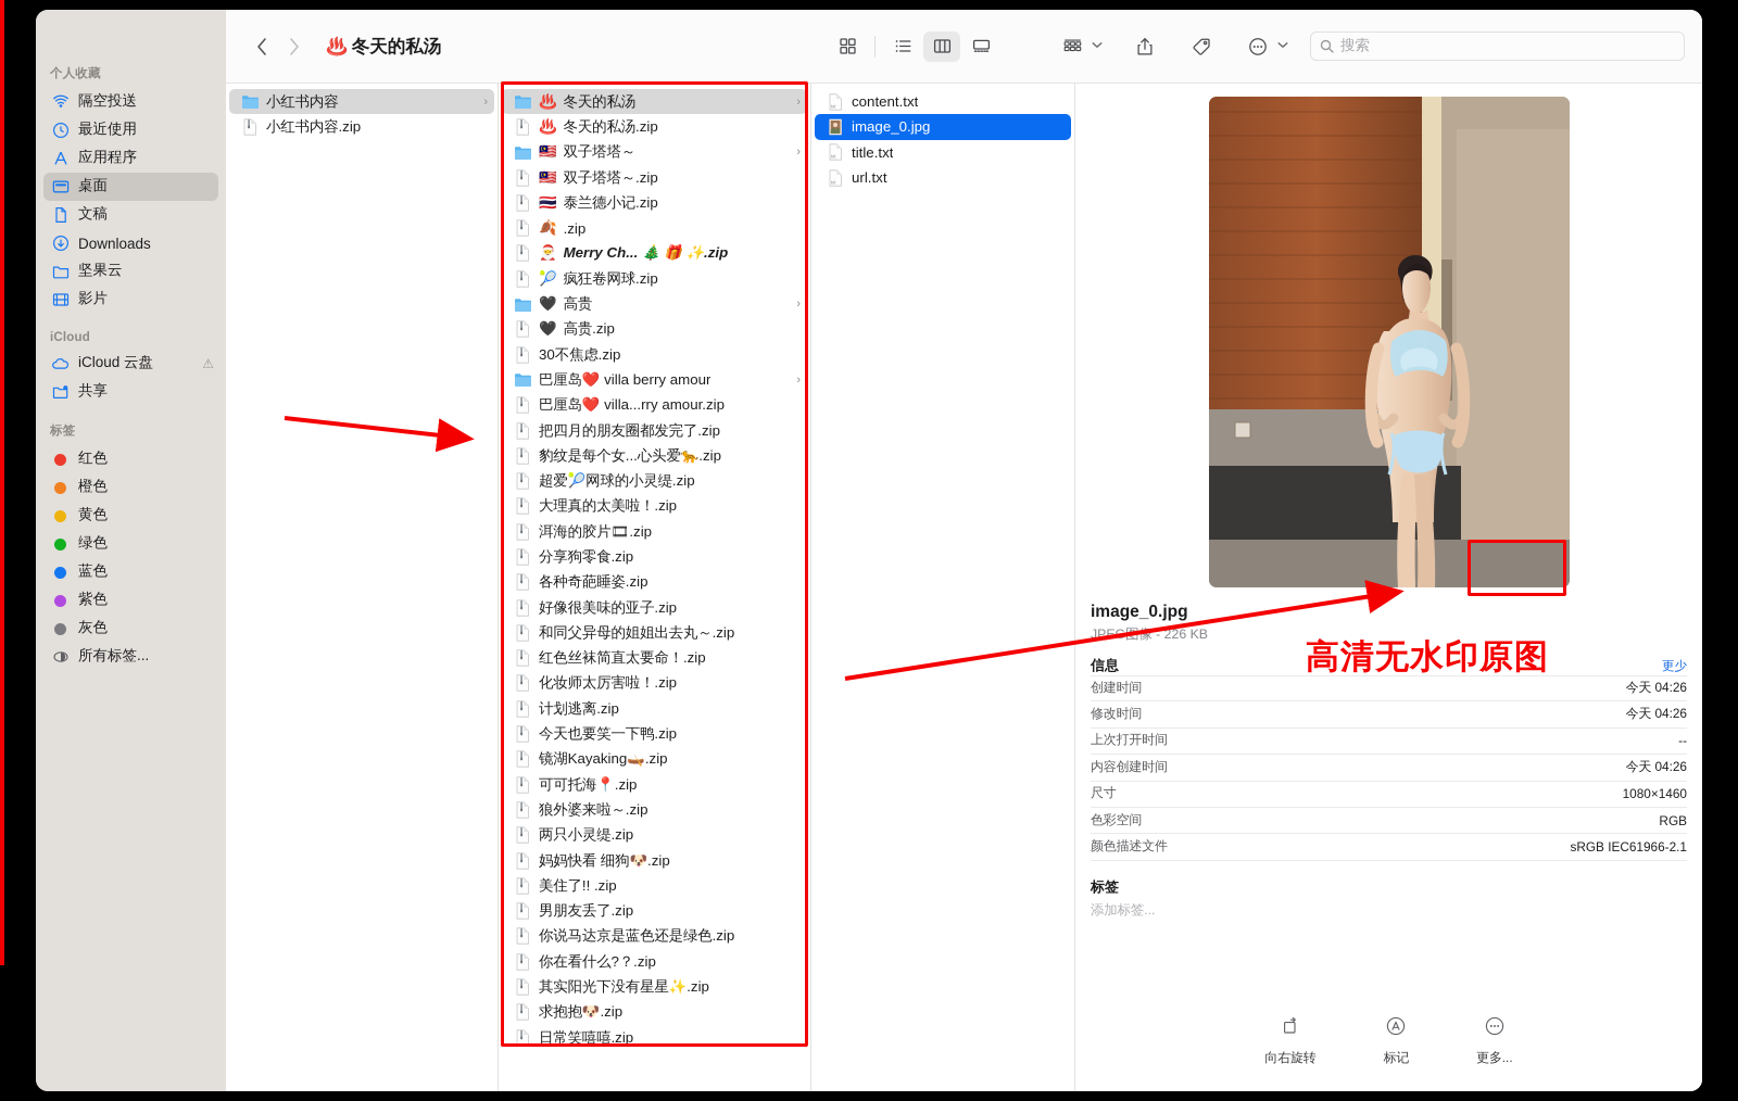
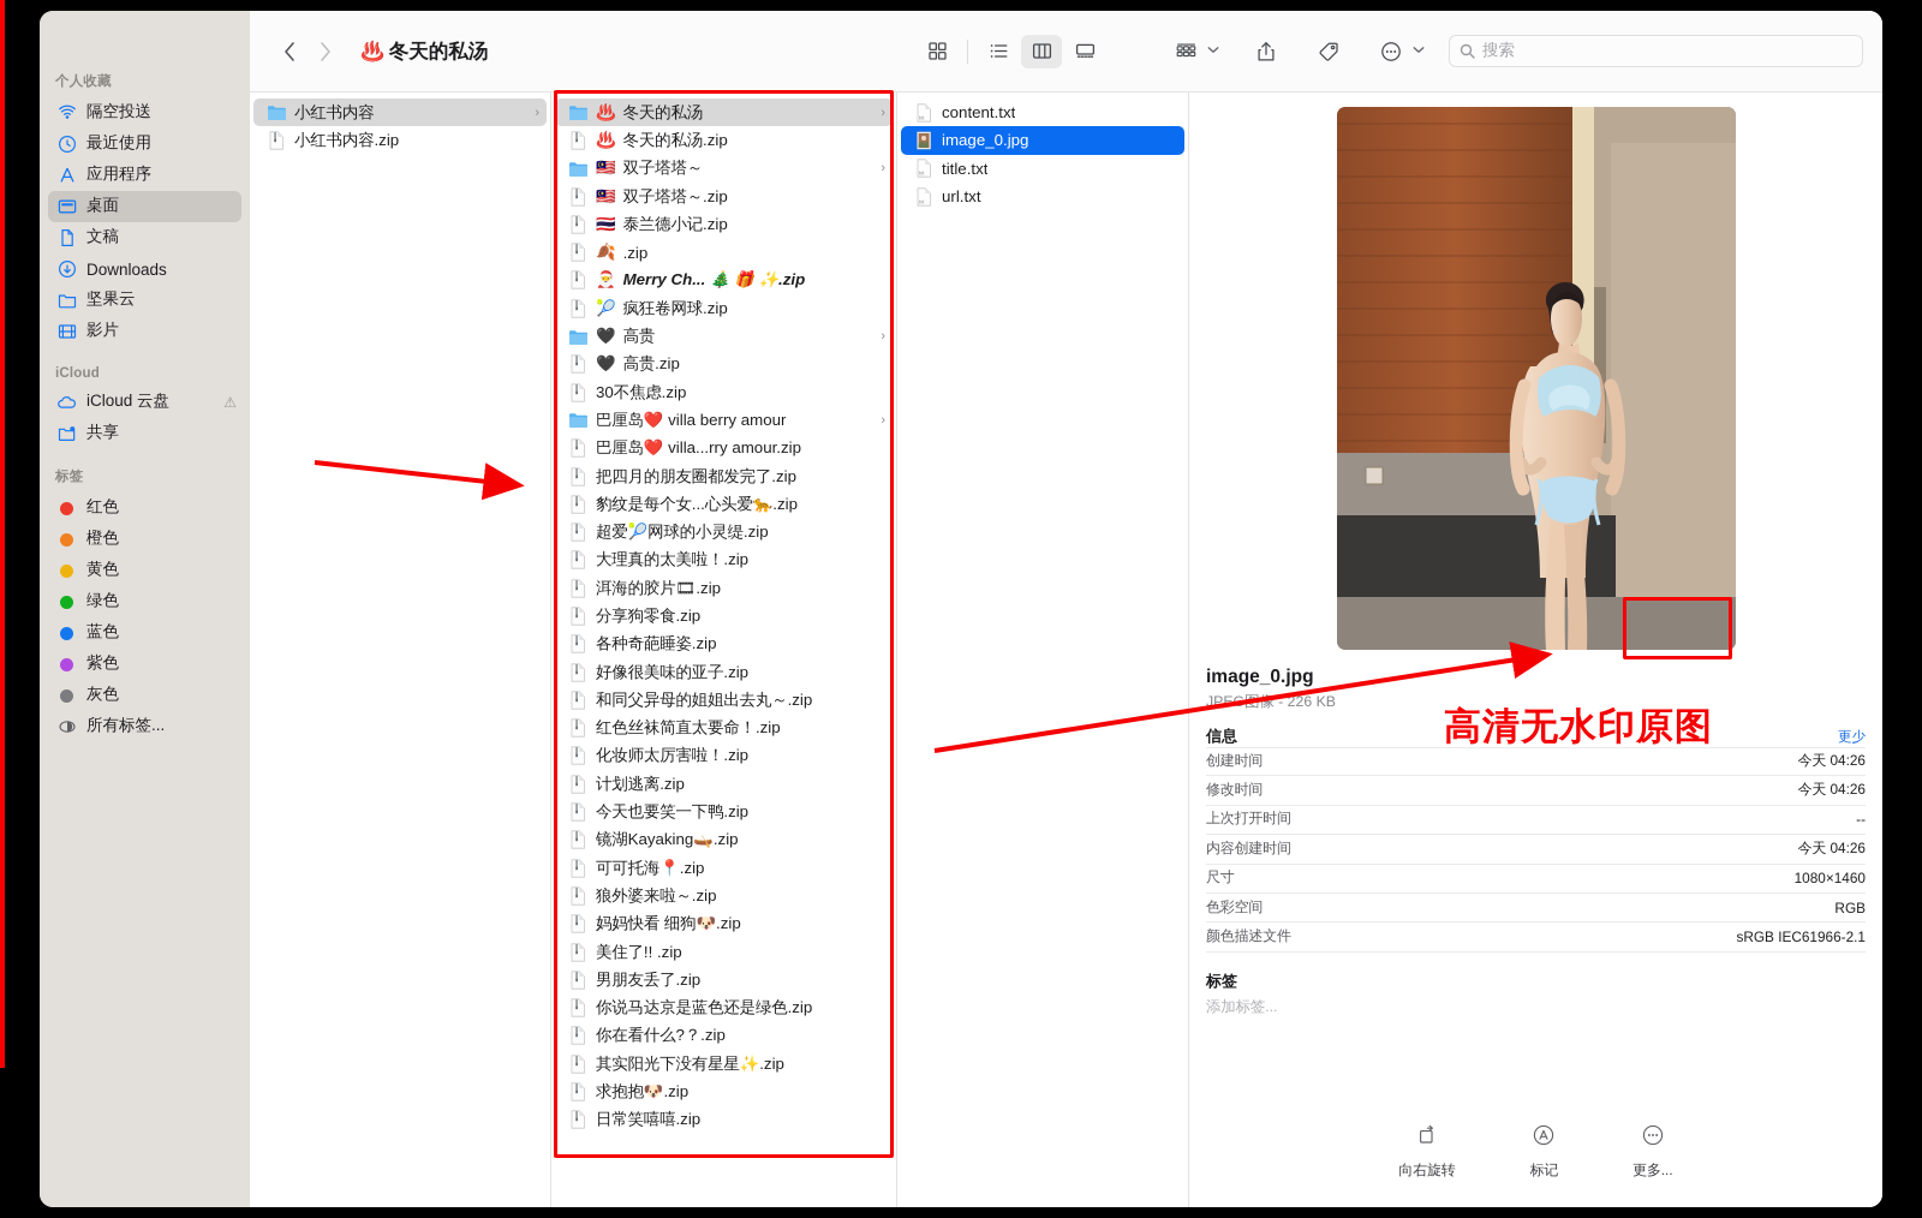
  个人收藏
  隔空投送
  最近使用
  应用程序
  桌面
  文稿
  Downloads
  坚果云
  影片
  iCloud
  iCloud 云盘
  ⚠
  共享
  标签
  红色
  橙色
  黄色
  绿色
  蓝色
  紫色
  灰色
  所有标签...
  ♨️
  冬天的私汤
  搜索
  小红书内容
  ›
  小红书内容.zip
  ♨️
  冬天的私汤
  ›
  ♨️
  冬天的私汤.zip
  🇲🇾
  双子塔塔～
  ›
  🇲🇾
  双子塔塔～.zip
  🇹🇭
  泰兰德小记.zip
  🍂
  .zip
  🎅
  Merry Ch... 🎄 🎁 ✨.zip
  🎾
  疯狂卷网球.zip
  🖤
  高贵
  ›
  🖤
  高贵.zip
  30不焦虑.zip
  巴厘岛❤️ villa berry amour
  ›
  巴厘岛❤️ villa...rry amour.zip
  把四月的朋友圈都发完了.zip
  豹纹是每个女...心头爱🐆.zip
  超爱🎾网球的小灵缇.zip
  大理真的太美啦！.zip
  洱海的胶片🎞.zip
  分享狗零食.zip
  各种奇葩睡姿.zip
  好像很美味的亚子.zip
  和同父异母的姐姐出去丸～.zip
  红色丝袜简直太要命！.zip
  化妆师太厉害啦！.zip
  计划逃离.zip
  今天也要笑一下鸭.zip
  镜湖Kayaking🛶.zip
  可可托海📍.zip
  狼外婆来啦～.zip
- 两只小灵缇.zip
  妈妈快看 细狗🐶.zip
  美住了!! .zip
  男朋友丢了.zip
  你说马达京是蓝色还是绿色.zip
  你在看什么?？.zip
  其实阳光下没有星星✨.zip
  求抱抱🐶.zip
  日常笑嘻嘻.zip
  content.txt
  image_0.jpg
  title.txt
  url.txt
  image_0.jpg
  JPE像 - 226 KB
  信息
  更少
  创建时间
  今天 04:26
  修改时间
  今天 04:26
  上次打开时间
  --
  内容创建时间
  今天 04:26
  尺寸
  1080×1460
  色彩空间
  RGB
  颜色描述文件
  sRGB IEC61966-2.1
  标签
  添加标签...
  向右旋转
  标记
  更多...
  高清无水印原图
